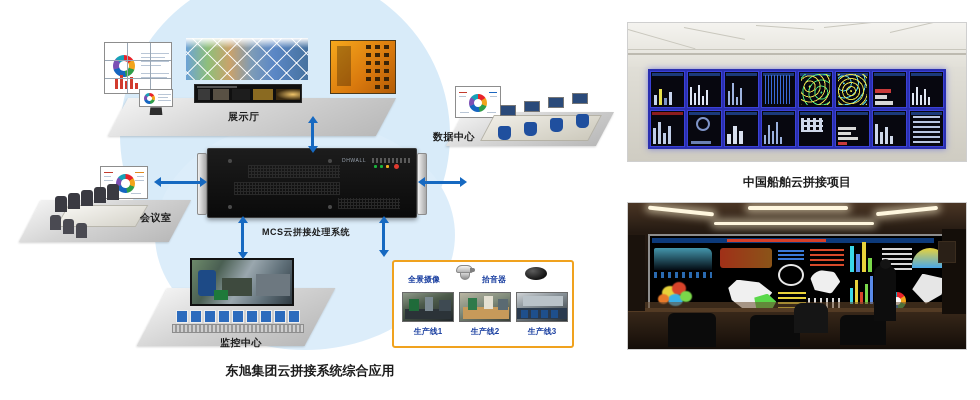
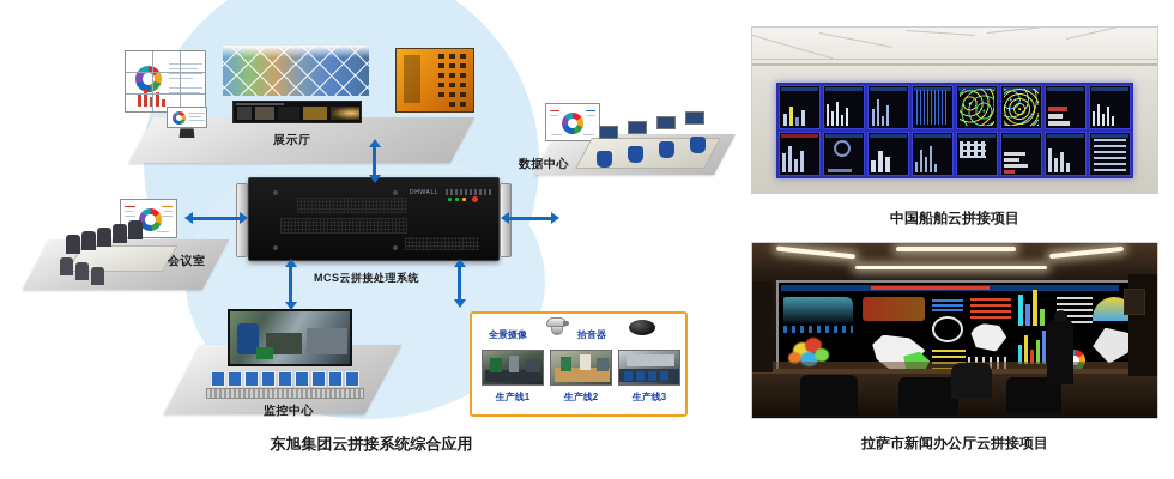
  展示厅
  数据中心
  会议室
  监控中心
  MCS云拼接处理系统
  全景摄像
  拾音器
  生产线1
  生产线2
  生产线3
  东旭集团云拼接系统综合应用
  中国船舶云拼接项目
+ 拉萨市新闻办公厅云拼接项目
